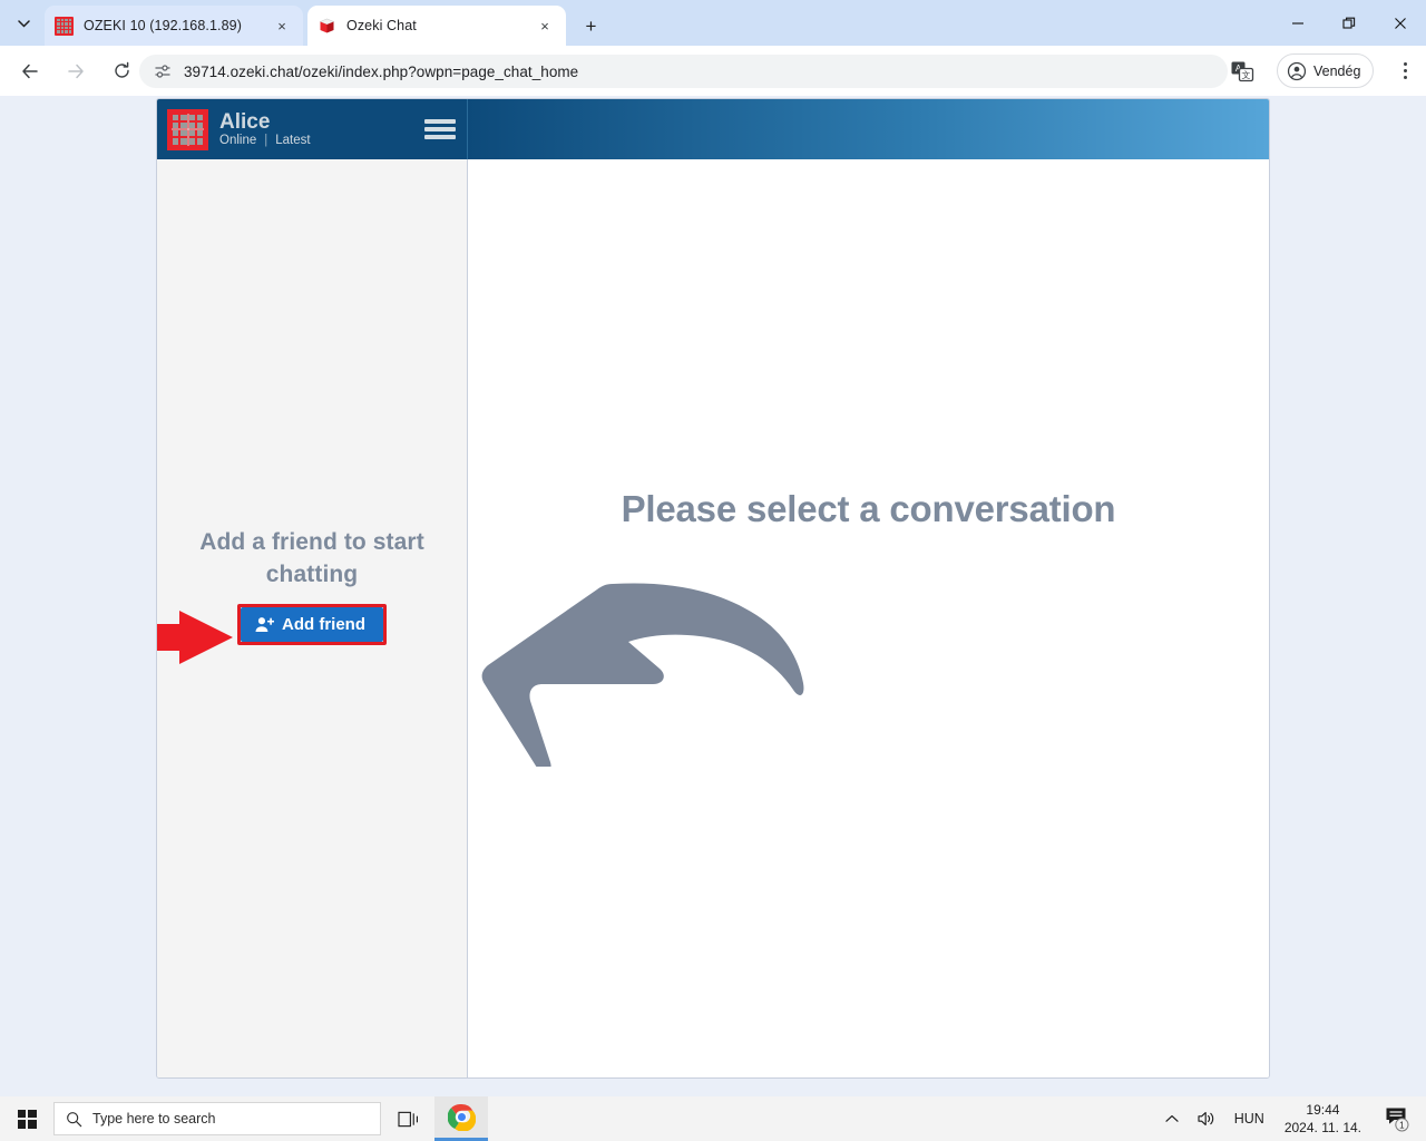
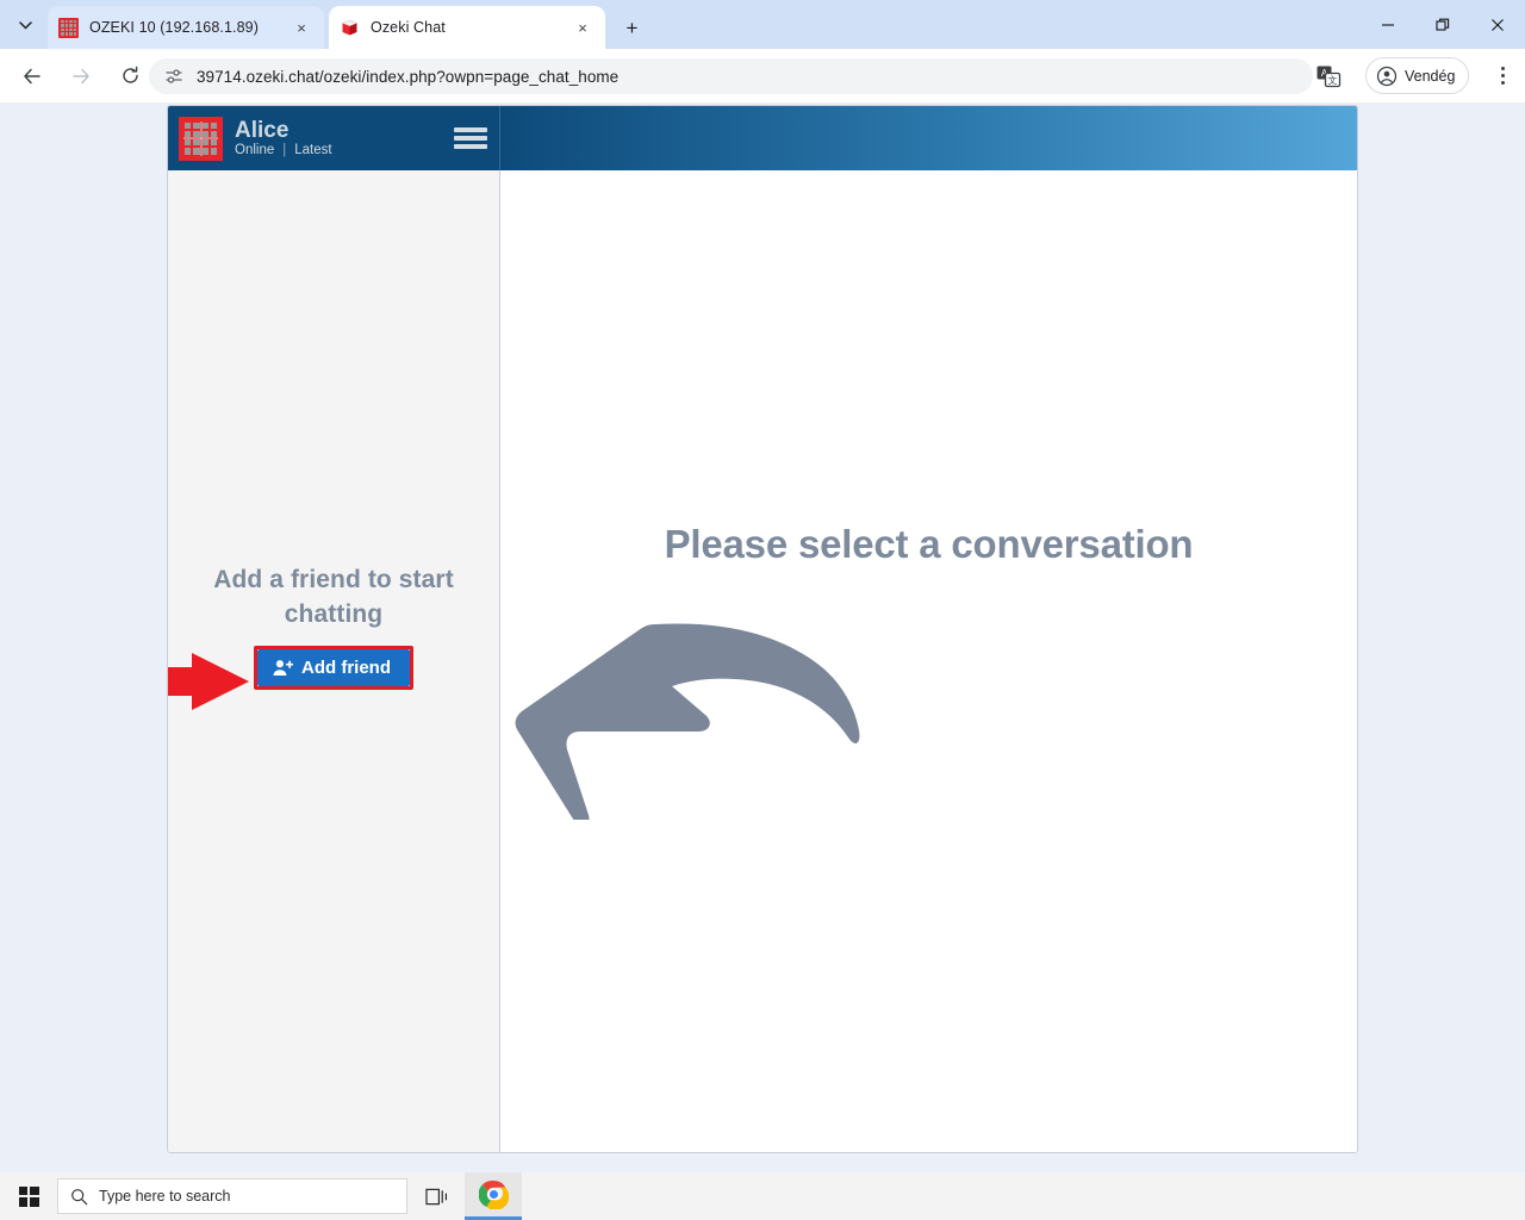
  OZEKI 10 (192.168.1.89)
  ×
  Ozeki Chat
  ×
  +
  39714.ozeki.chat/ozeki/index.php?owpn=page_chat_home
  A
  文
  Vendég
  Alice
  Online
  |
  Latest
  Add a friend to start chatting
  Add friend
  Please select a conversation
  Type here to search
- HUN
- 19:44
- 2024. 11. 14.
- 1
